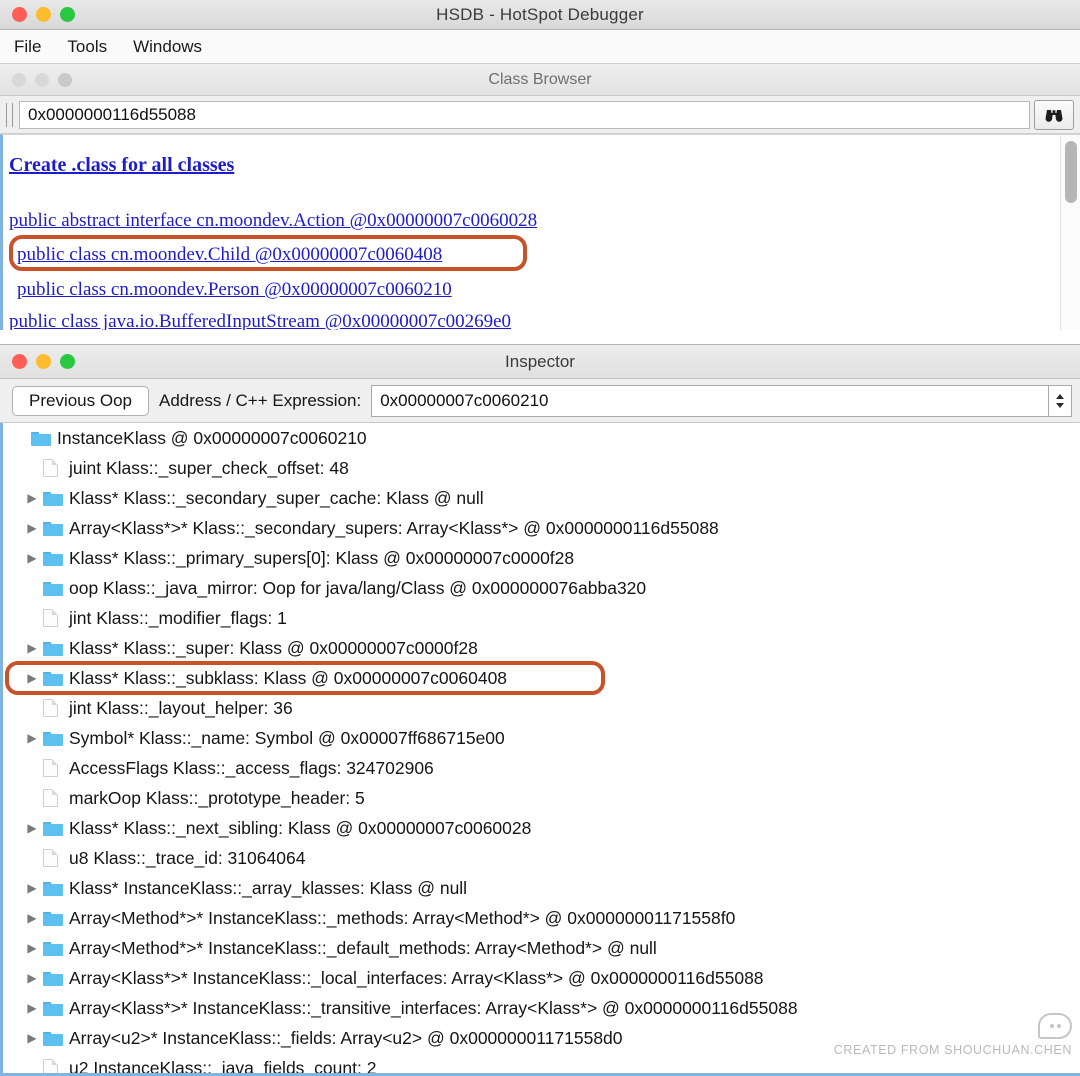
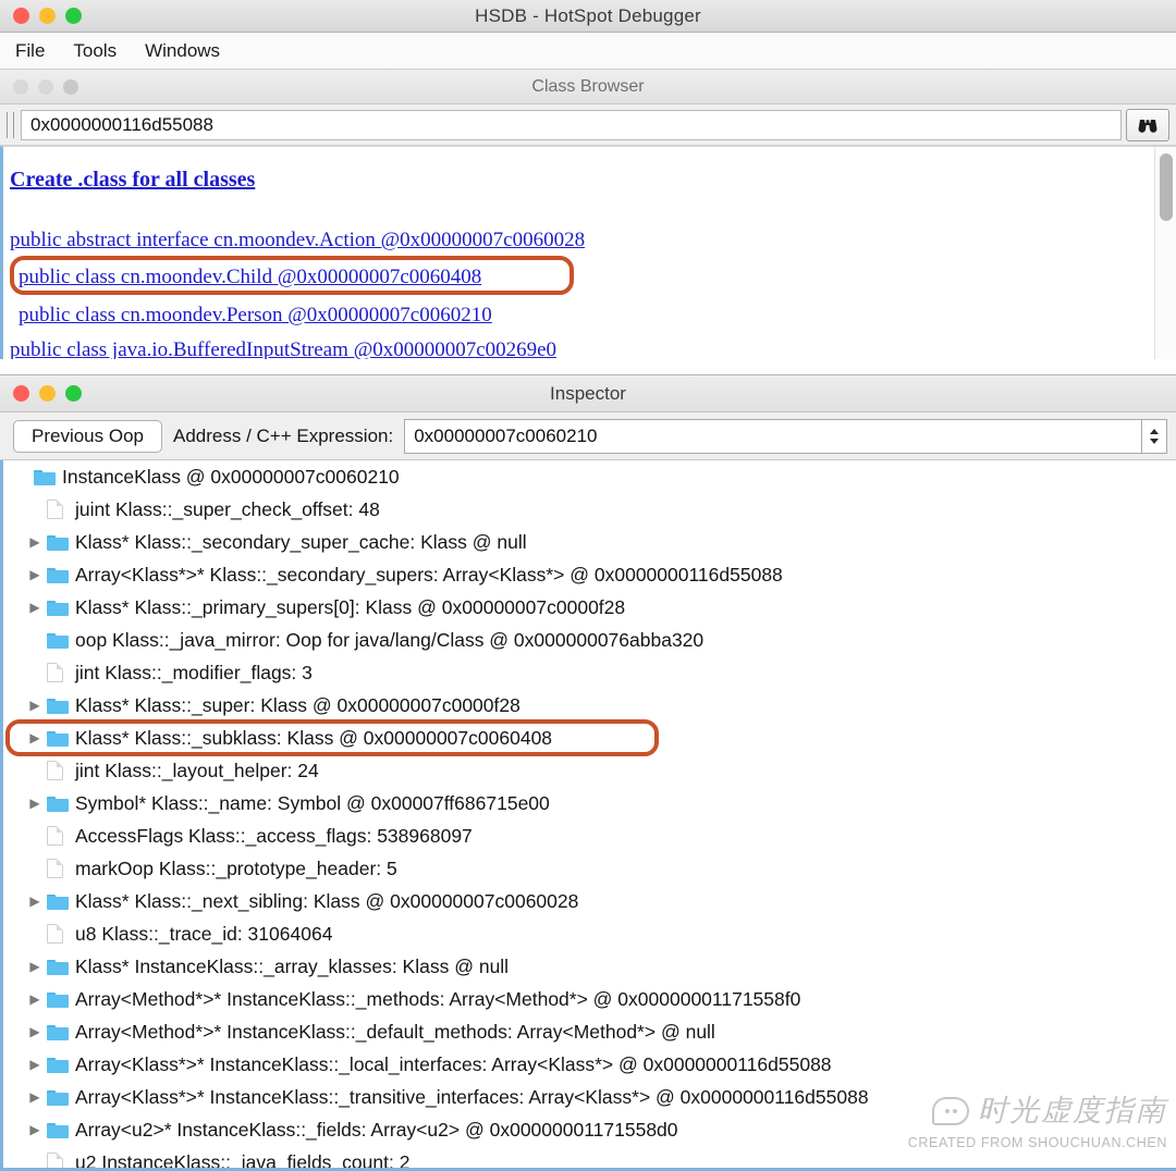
  HSDB - HotSpot Debugger
  File
  Tools
  Windows
  Class Browser
  0x0000000116d55088
  Create .class for all classes
  public abstract interface cn.moondev.Action @0x00000007c0060028
  public class cn.moondev.Child @0x00000007c0060408
  public class cn.moondev.Person @0x00000007c0060210
  public class java.io.BufferedInputStream @0x00000007c00269e0
  Inspector
  Previous Oop
  Address / C++ Expression:
  0x00000007c0060210
  InstanceKlass @ 0x00000007c0060210
  juint Klass::_super_check_offset: 48
  ▶
  Klass* Klass::_secondary_super_cache: Klass @ null
  ▶
  Array<Klass*>* Klass::_secondary_supers: Array<Klass*> @ 0x0000000116d55088
  ▶
  Klass* Klass::_primary_supers[0]: Klass @ 0x00000007c0000f28
  oop Klass::_java_mirror: Oop for java/lang/Class @ 0x000000076abba320
- jint Klass::_modifier_flags: 1
+ jint Klass::_modifier_flags: 3
  ▶
  Klass* Klass::_super: Klass @ 0x00000007c0000f28
  ▶
  Klass* Klass::_subklass: Klass @ 0x00000007c0060408
- jint Klass::_layout_helper: 36
+ jint Klass::_layout_helper: 24
  ▶
  Symbol* Klass::_name: Symbol @ 0x00007ff686715e00
- AccessFlags Klass::_access_flags: 324702906
+ AccessFlags Klass::_access_flags: 538968097
  markOop Klass::_prototype_header: 5
  ▶
  Klass* Klass::_next_sibling: Klass @ 0x00000007c0060028
  u8 Klass::_trace_id: 31064064
  ▶
  Klass* InstanceKlass::_array_klasses: Klass @ null
  ▶
  Array<Method*>* InstanceKlass::_methods: Array<Method*> @ 0x00000001171558f0
  ▶
  Array<Method*>* InstanceKlass::_default_methods: Array<Method*> @ null
  ▶
  Array<Klass*>* InstanceKlass::_local_interfaces: Array<Klass*> @ 0x0000000116d55088
  ▶
  Array<Klass*>* InstanceKlass::_transitive_interfaces: Array<Klass*> @ 0x0000000116d55088
  ▶
  Array<u2>* InstanceKlass::_fields: Array<u2> @ 0x00000001171558d0
  u2 InstanceKlass::_java_fields_count: 2
+ 时光虚度指南
  CREATED FROM SHOUCHUAN.CHEN
